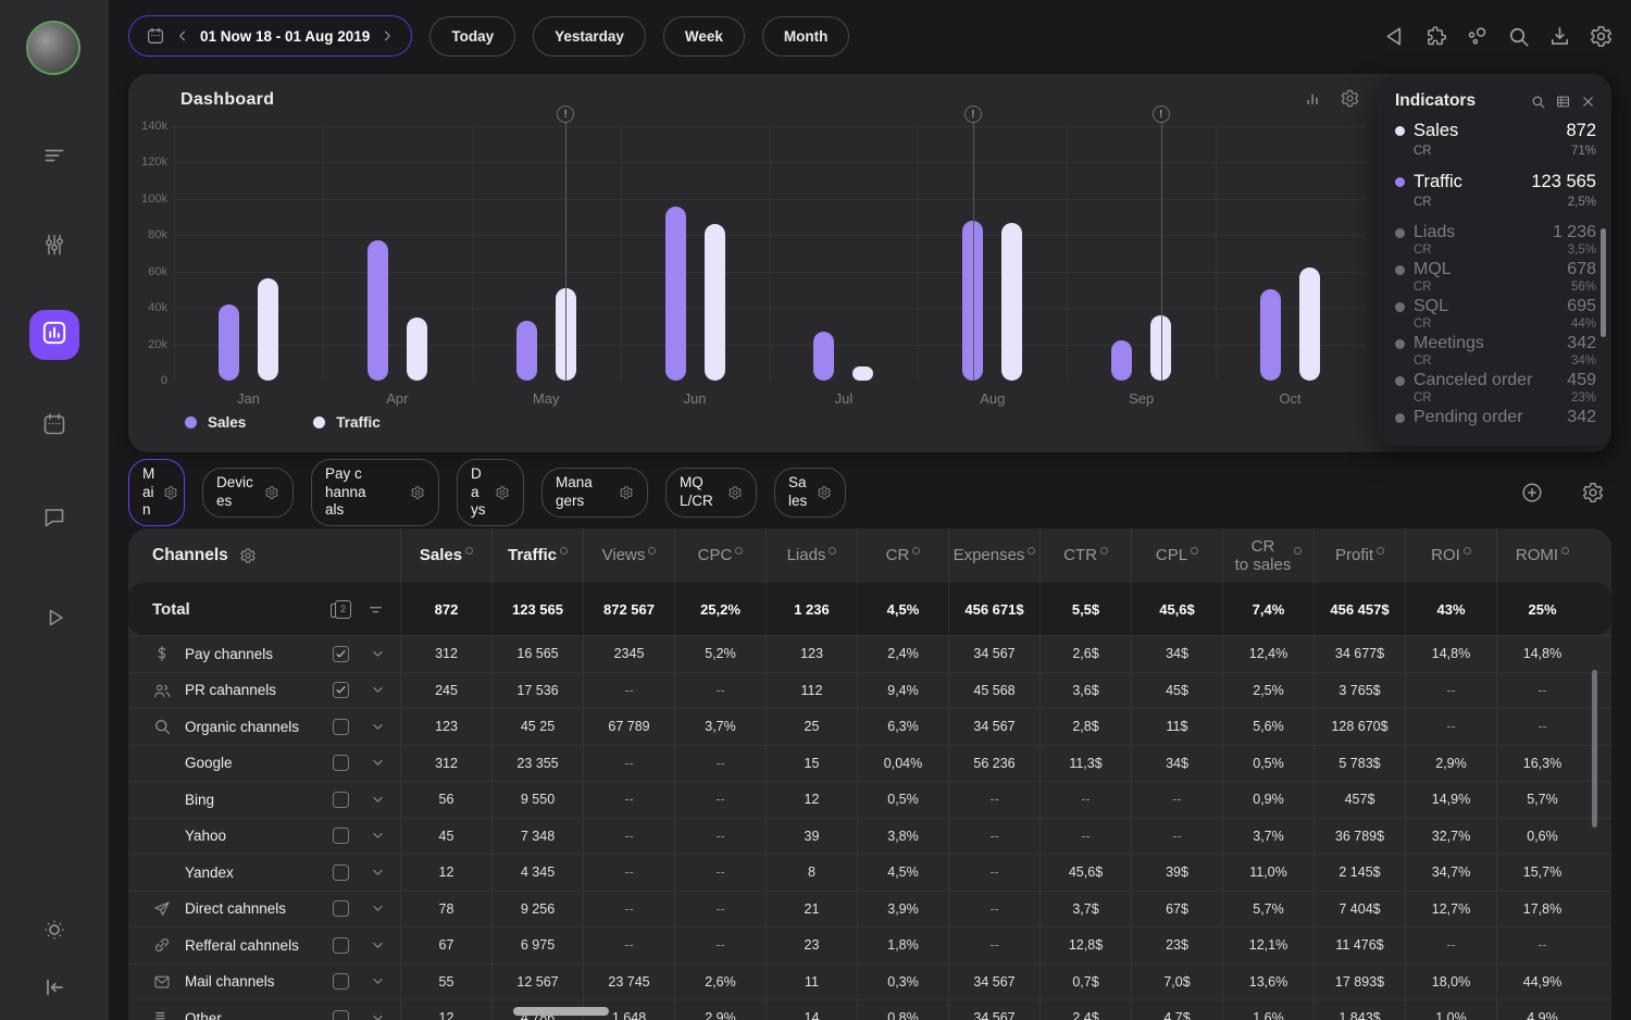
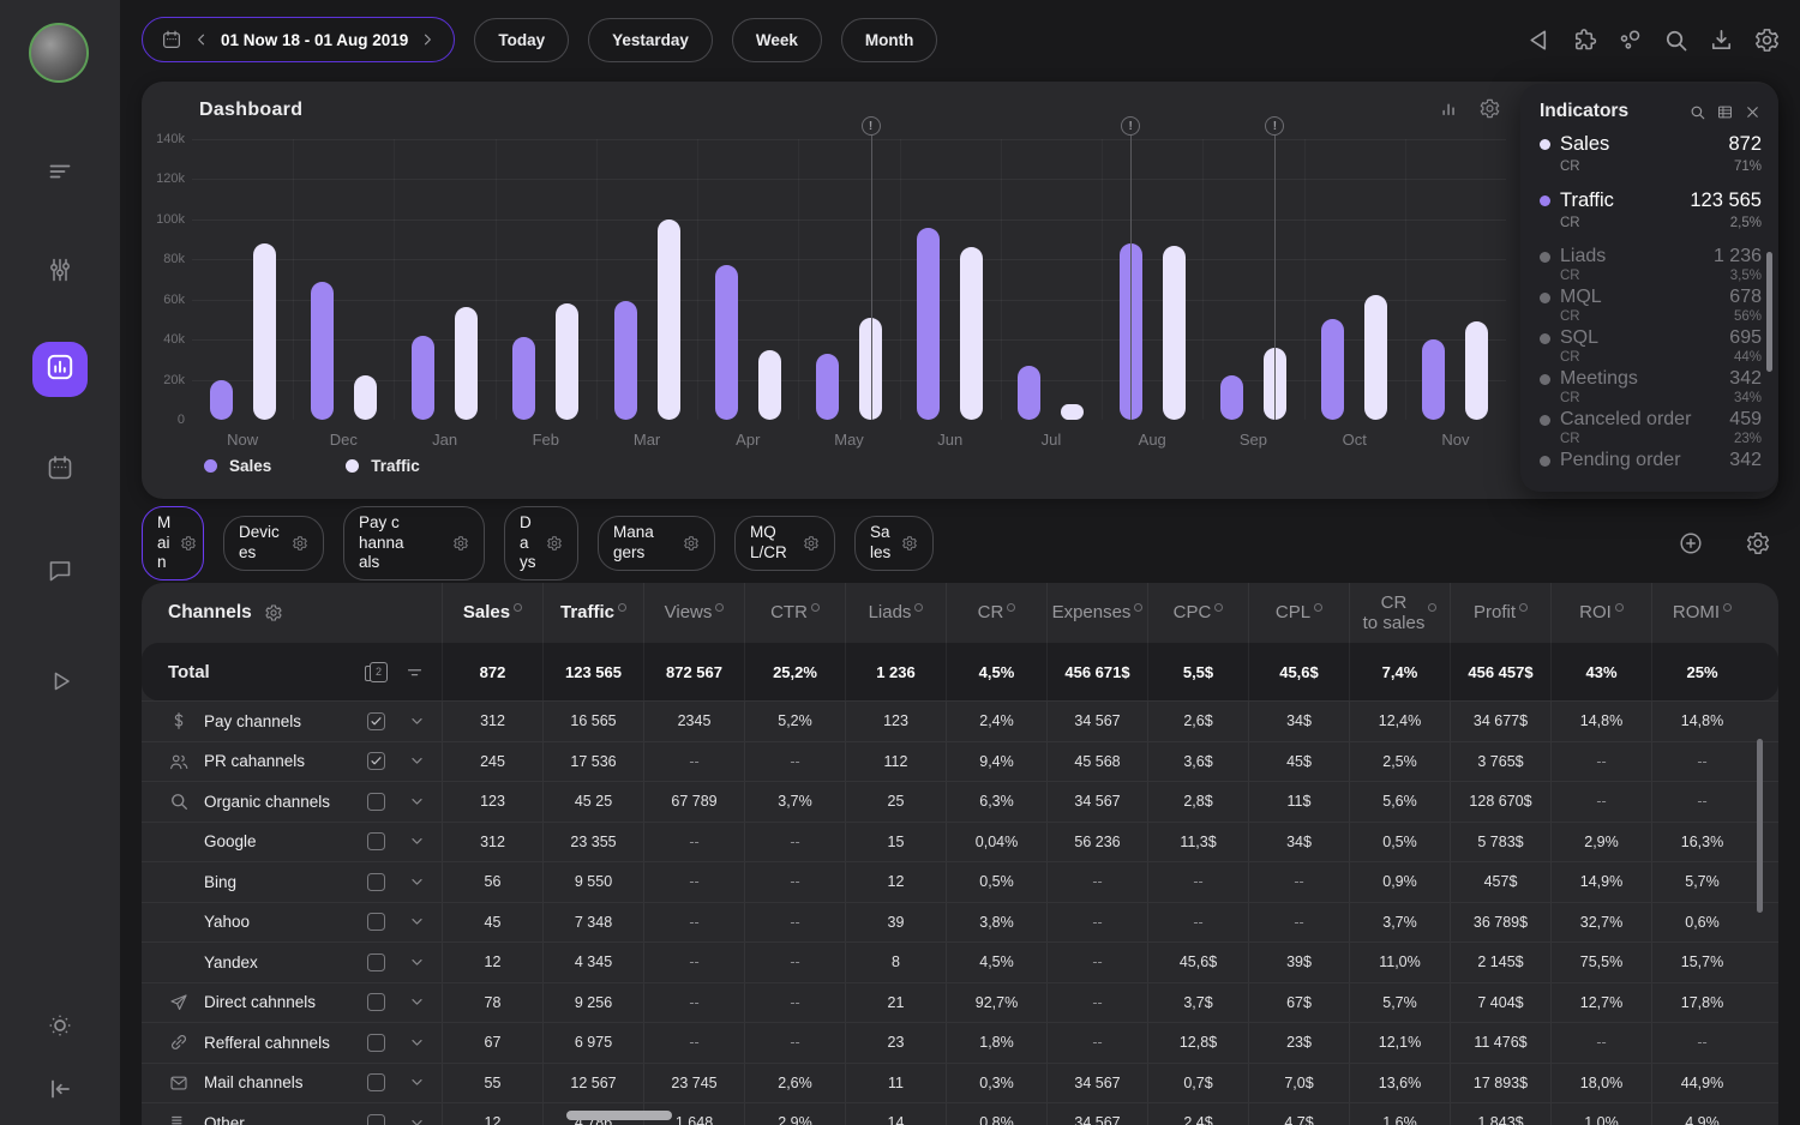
  01 Now 18 - 01 Aug 2019
  Today
  Yestarday
  Week
  Month
  Dashboard
  0
  20k
  40k
  60k
  80k
  100k
  120k
  140k
+ Now
+ Dec
  Jan
+ Feb
+ Mar
  Apr
  !
  May
  Jun
  Jul
  !
  Aug
  !
  Sep
  Oct
+ Nov
  Sales
  Traffic
  Indicators
  Sales
  872
  CR
  71%
  Traffic
  123 565
  CR
  2,5%
  Liads
  1 236
  CR
  3,5%
  MQL
  678
  CR
  56%
  SQL
  695
  CR
  44%
  Meetings
  342
  CR
  34%
  Canceled order
  459
  CR
  23%
  Pending order
  342
  Main
  Devices
  Pay channaals
  Days
  Managers
  MQL/CR
  Sales
  Channels
  Sales
  Traffic
  Views
- CPC
+ CTR
  Liads
  CR
  Expenses
- CTR
+ CPC
  CPL
  CR
  to sales
  Profit
  ROI
  ROMI
  Total
  2
  872
  123 565
  872 567
  25,2%
  1 236
  4,5%
  456 671$
  5,5$
  45,6$
  7,4%
  456 457$
  43%
  25%
  Pay channels
  312
  16 565
  2345
  5,2%
  123
  2,4%
  34 567
  2,6$
  34$
  12,4%
  34 677$
  14,8%
  14,8%
  PR cahannels
  245
  17 536
  --
  --
  112
  9,4%
  45 568
  3,6$
  45$
  2,5%
  3 765$
  --
  --
  Organic channels
  123
  45 25
  67 789
  3,7%
  25
  6,3%
  34 567
  2,8$
  11$
  5,6%
  128 670$
  --
  --
  Google
  312
  23 355
  --
  --
  15
  0,04%
  56 236
  11,3$
  34$
  0,5%
  5 783$
  2,9%
  16,3%
  Bing
  56
  9 550
  --
  --
  12
  0,5%
  --
  --
  --
  0,9%
  457$
  14,9%
  5,7%
  Yahoo
  45
  7 348
  --
  --
  39
  3,8%
  --
  --
  --
  3,7%
  36 789$
  32,7%
  0,6%
  Yandex
  12
  4 345
  --
  --
  8
  4,5%
  --
  45,6$
  39$
  11,0%
  2 145$
- 34,7%
+ 75,5%
  15,7%
  Direct cahnnels
  78
  9 256
  --
  --
  21
- 3,9%
+ 92,7%
  --
  3,7$
  67$
  5,7%
  7 404$
  12,7%
  17,8%
  Refferal cahnnels
  67
  6 975
  --
  --
  23
  1,8%
  --
  12,8$
  23$
  12,1%
  11 476$
  --
  --
  Mail channels
  55
  12 567
  23 745
  2,6%
  11
  0,3%
  34 567
  0,7$
  7,0$
  13,6%
  17 893$
  18,0%
  44,9%
  Other
  12
  4 786
  1 648
  2,9%
  14
  0,8%
  34 567
  2,4$
  4,7$
  1,6%
  1 843$
  1,0%
  4,9%
